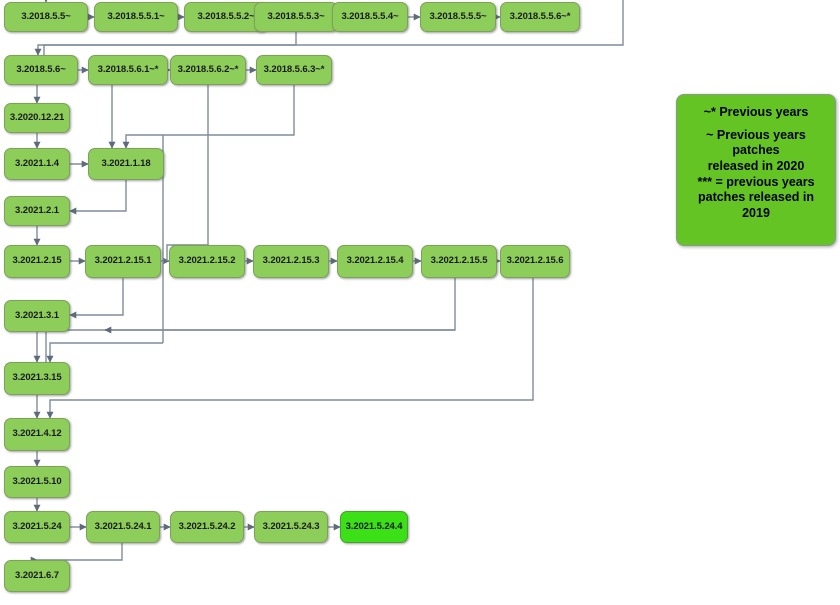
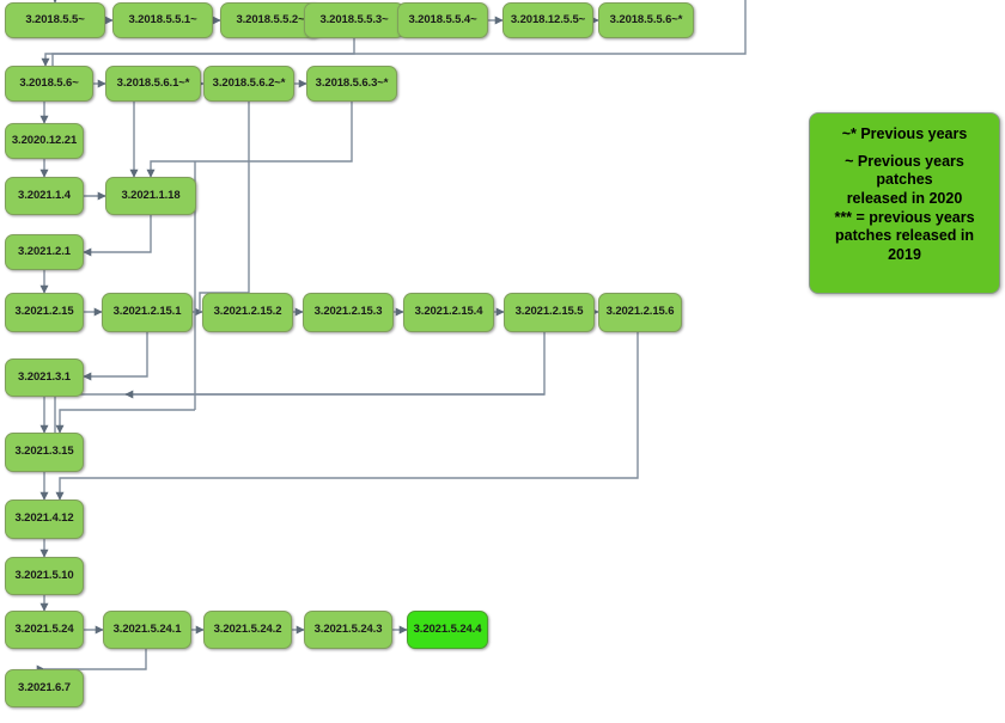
  3.2018.5.5~
  3.2018.5.5.1~
  3.2018.5.5.2~
  3.2018.5.5.3~
  3.2018.5.5.4~
- 3.2018.5.5.5~
+ 3.2018.12.5.5~
  3.2018.5.5.6~*
  3.2018.5.6~
  3.2018.5.6.1~*
  3.2018.5.6.2~*
  3.2018.5.6.3~*
  3.2020.12.21
  3.2021.1.4
  3.2021.1.18
  3.2021.2.1
  3.2021.2.15
  3.2021.2.15.1
  3.2021.2.15.2
  3.2021.2.15.3
  3.2021.2.15.4
  3.2021.2.15.5
  3.2021.2.15.6
  3.2021.3.1
  3.2021.3.15
  3.2021.4.12
  3.2021.5.10
  3.2021.5.24
  3.2021.5.24.1
  3.2021.5.24.2
  3.2021.5.24.3
  3.2021.5.24.4
  3.2021.6.7
  ~* Previous years
  ~ Previous years patches
  released in 2020
  *** = previous years
  patches released in 2019
